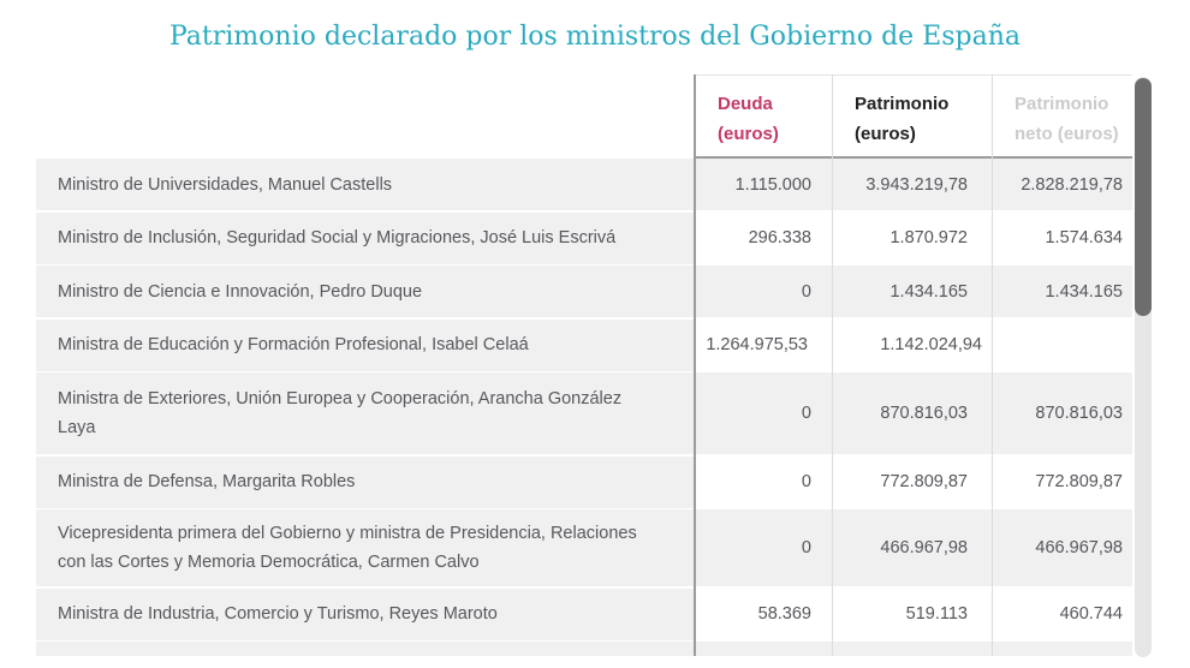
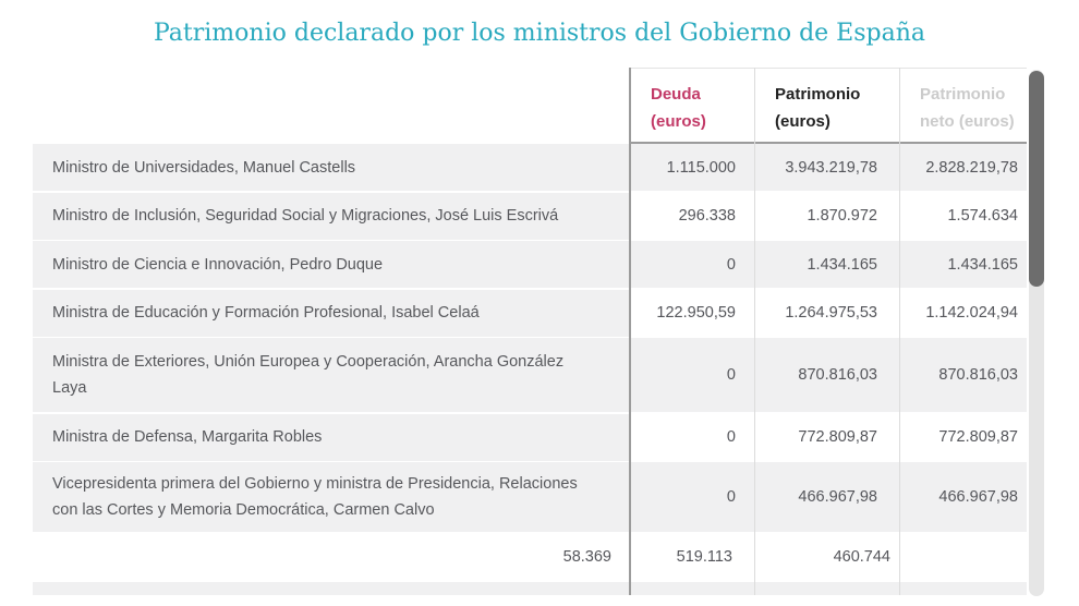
  Patrimonio declarado por los ministros del Gobierno de España
  Deuda (euros)
  Patrimonio (euros)
  Patrimonio neto (euros)
  Ministro de Universidades, Manuel Castells
  1.115.000
  3.943.219,78
  2.828.219,78
  Ministro de Inclusión, Seguridad Social y Migraciones, José Luis Escrivá
  296.338
  1.870.972
  1.574.634
  Ministro de Ciencia e Innovación, Pedro Duque
  0
  1.434.165
  1.434.165
  Ministra de Educación y Formación Profesional, Isabel Celaá
+ 122.950,59
  1.264.975,53
  1.142.024,94
  Ministra de Exteriores, Unión Europea y Cooperación, Arancha González Laya
  0
  870.816,03
  870.816,03
  Ministra de Defensa, Margarita Robles
  0
  772.809,87
  772.809,87
  Vicepresidenta primera del Gobierno y ministra de Presidencia, Relaciones con las Cortes y Memoria Democrática, Carmen Calvo
  0
  466.967,98
  466.967,98
- Ministra de Industria, Comercio y Turismo, Reyes Maroto
  58.369
  519.113
  460.744
